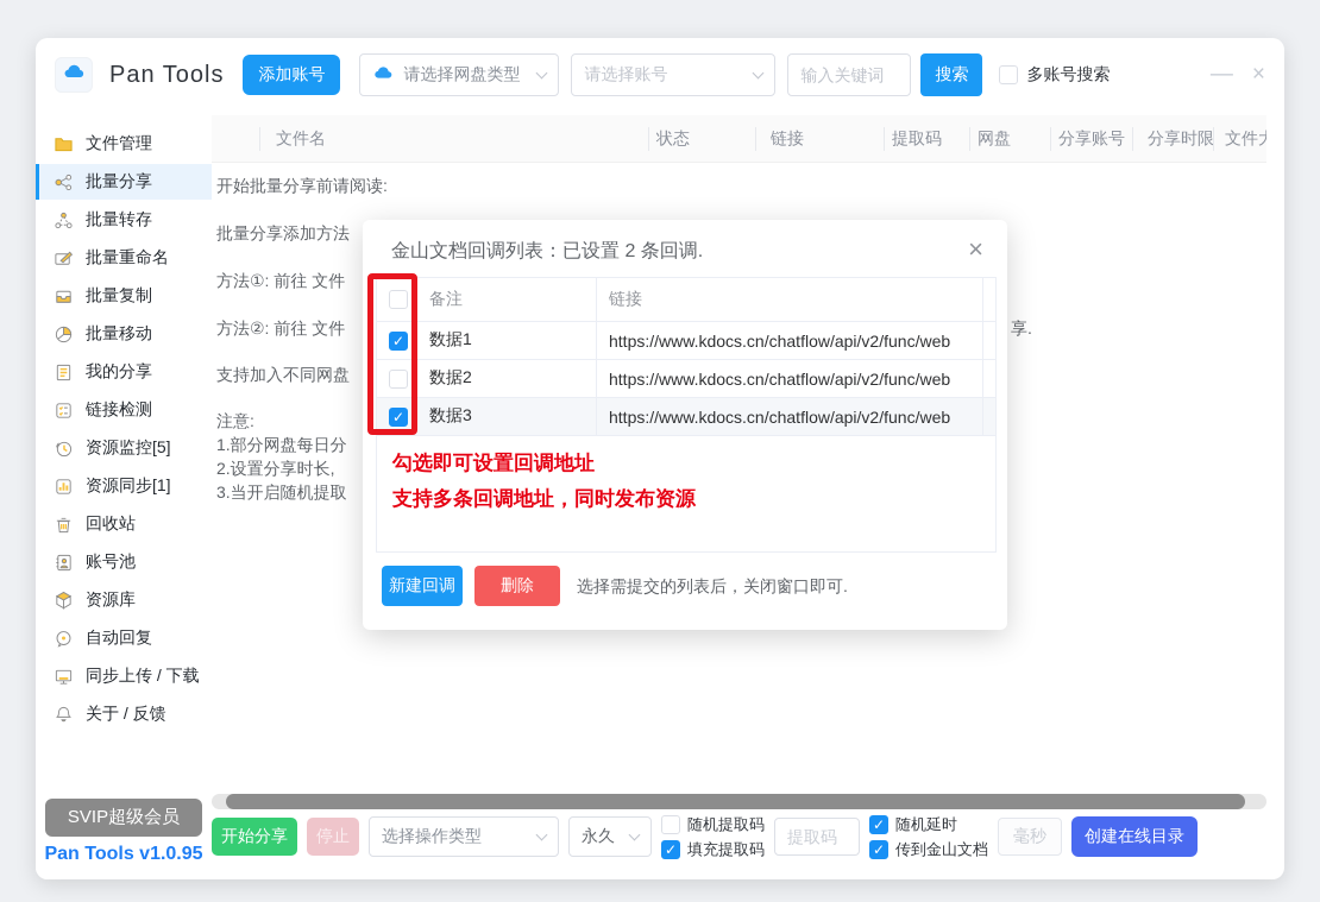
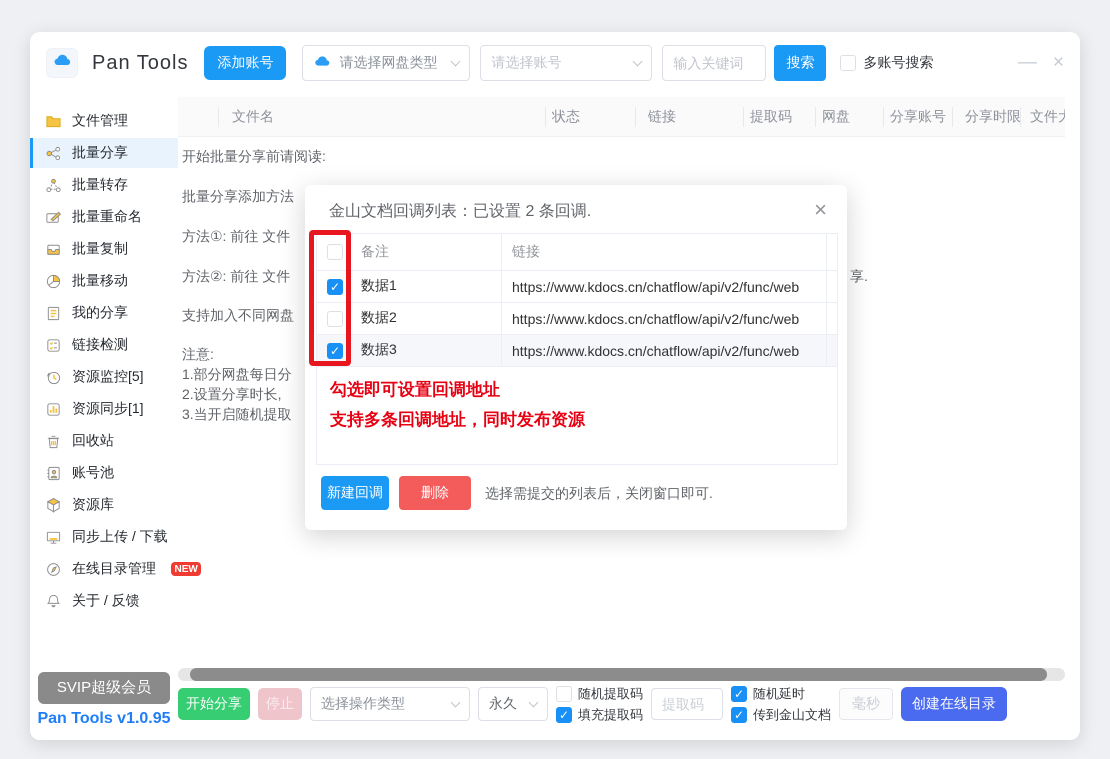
  Pan Tools
  添加账号
  请选择网盘类型
  请选择账号
  输入关键词
  搜索
  多账号搜索
  —
  ×
  文件管理
  批量分享
  批量转存
  批量重命名
  批量复制
  批量移动
  我的分享
  链接检测
  资源监控[5]
  资源同步[1]
  回收站
  账号池
  资源库
- 自动回复
  同步上传 / 下载
+ 在线目录管理
+ NEW
  关于 / 反馈
  SVIP超级会员
  Pan Tools v1.0.95
  文件名
  状态
  链接
  提取码
  网盘
  分享账号
  分享时限
  开始批量分享前请阅读:
  批量分享添加方法
  方法①: 前往 文件
  方法②: 前往 文件
  享.
  支持加入不同网盘
  注意:
  1.部分网盘每日分
  2.设置分享时长,
  3.当开启随机提取
  金山文档回调列表：已设置 2 条回调.
  ×
  备注
  链接
  ✓
  数据1
  https://www.kdocs.cn/chatflow/api/v2/func/web
  数据2
  https://www.kdocs.cn/chatflow/api/v2/func/web
  ✓
  数据3
  https://www.kdocs.cn/chatflow/api/v2/func/web
  勾选即可设置回调地址
  支持多条回调地址，同时发布资源
  新建回调
  删除
  选择需提交的列表后，关闭窗口即可.
  开始分享
  停止
  选择操作类型
  永久
  随机提取码
  ✓
  填充提取码
  提取码
  ✓
  随机延时
  ✓
  传到金山文档
  毫秒
  创建在线目录
